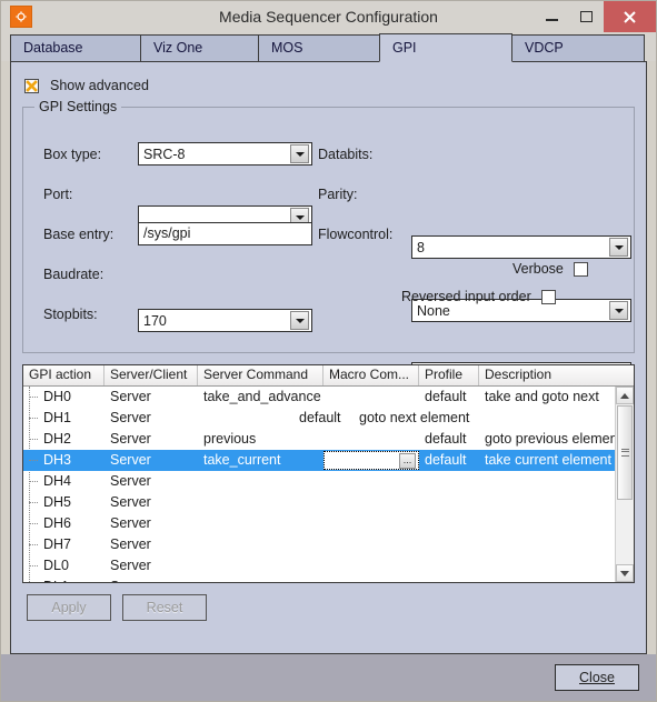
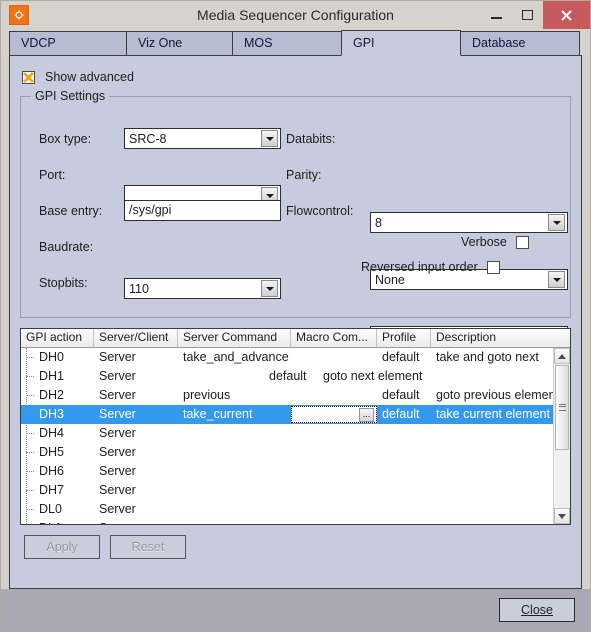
  Media Sequencer Configuration
- Database
+ VDCP
  Viz One
  MOS
  GPI
- VDCP
+ Database
  Show advanced
  GPI Settings
  Box type:
  SRC-8
  Port:
  Base entry:
  /sys/gpi
  Baudrate:
- 170
+ 110
  Stopbits:
  Databits:
  8
  Parity:
  None
  Flowcontrol:
  Verbose
  Reversed input order
  GPI action
  Server/Client
  Server Command
  Macro Com...
  Profile
  Description
  DH0
  Server
  take_and_advance
  default
  take and goto next
  DH1
  Server
  default
  goto next element
  DH2
  Server
  previous
  default
  goto previous eleme
  DH3
  Server
  take_current
  default
  take current element
  ...
  DH4
  Server
  DH5
  Server
  DH6
  Server
  DH7
  Server
  DL0
  Server
  Apply
  Reset
  Close
